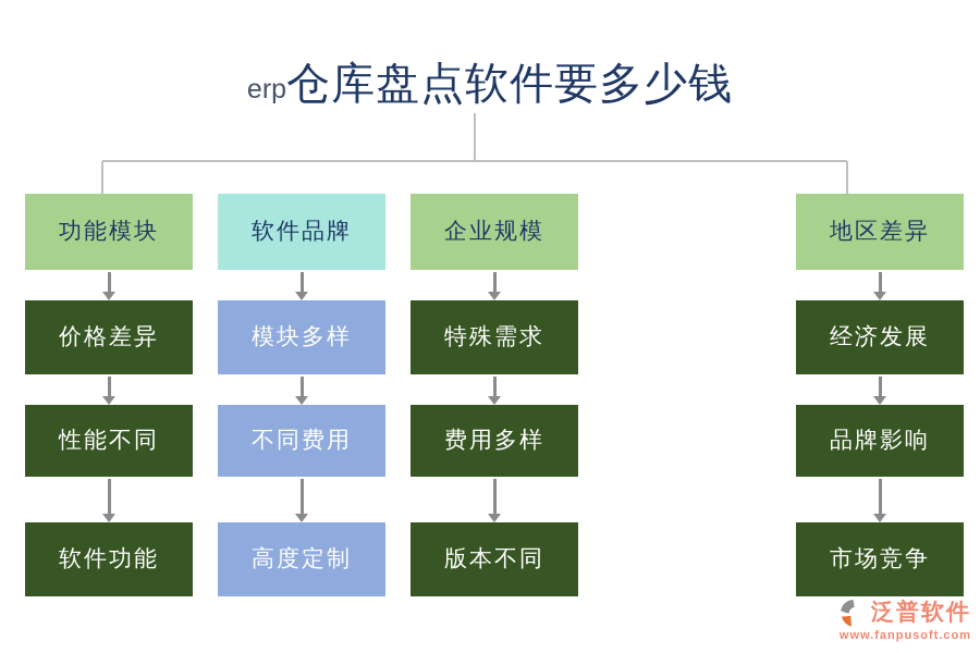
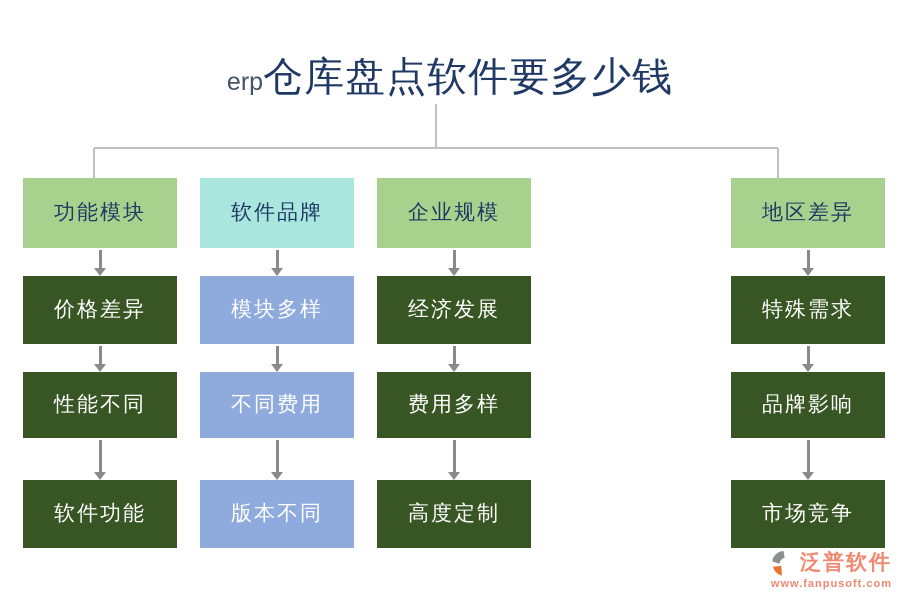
  erp
  仓库盘点软件要多少钱
  功能模块
  价格差异
  性能不同
  软件功能
  软件品牌
  模块多样
  不同费用
- 高度定制
+ 版本不同
  企业规模
- 特殊需求
+ 经济发展
  费用多样
- 版本不同
+ 高度定制
  地区差异
- 经济发展
+ 特殊需求
  品牌影响
  市场竞争
  泛普软件
  www.fanpusoft.com
